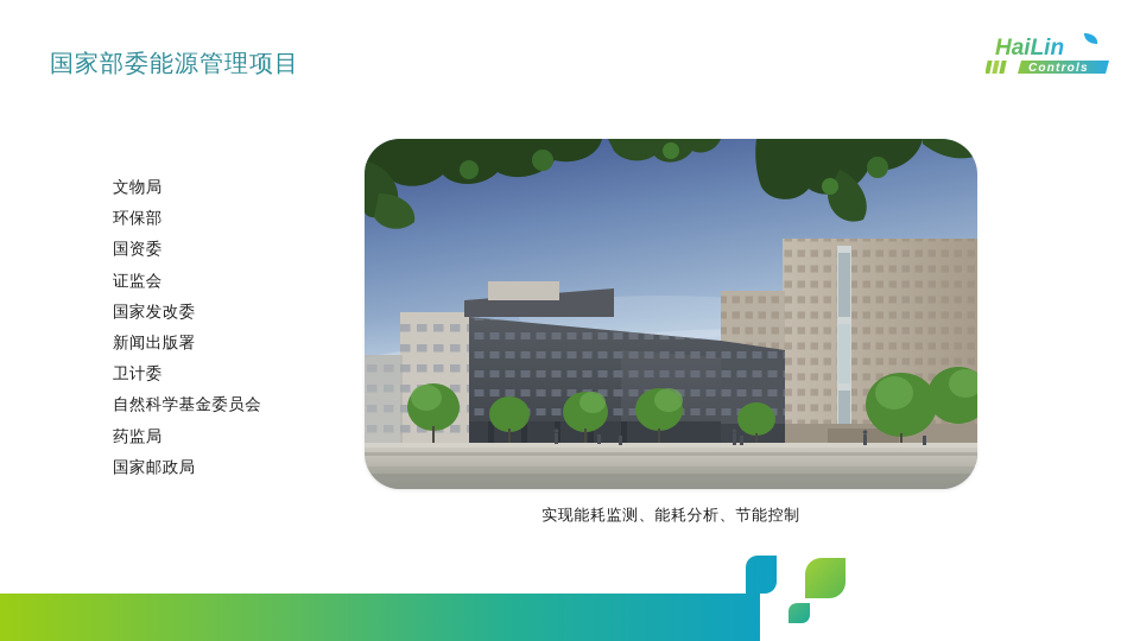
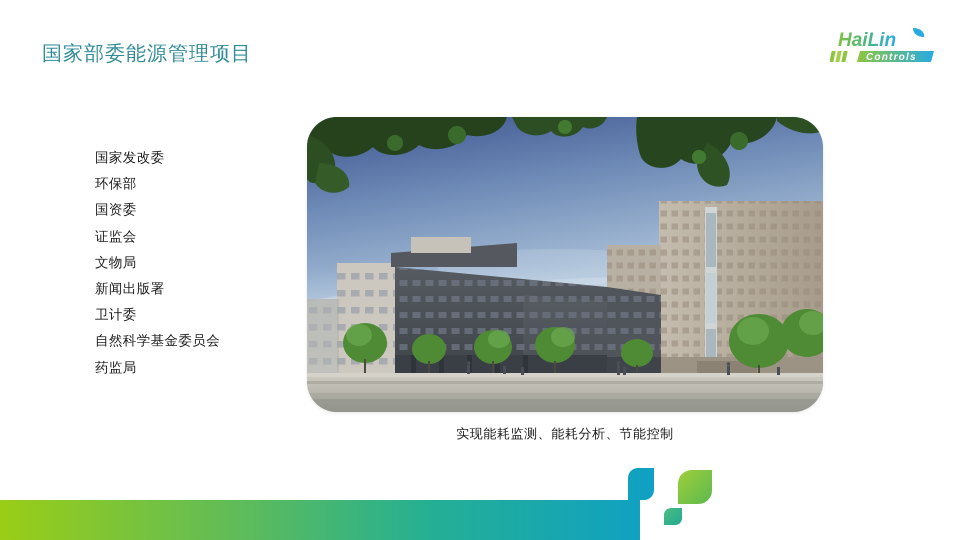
  国家部委能源管理项目
  HaiLin
  Controls
- 文物局
+ 国家发改委
  环保部
  国资委
  证监会
- 国家发改委
+ 文物局
  新闻出版署
  卫计委
  自然科学基金委员会
  药监局
- 国家邮政局
  实现能耗监测、能耗分析、节能控制
